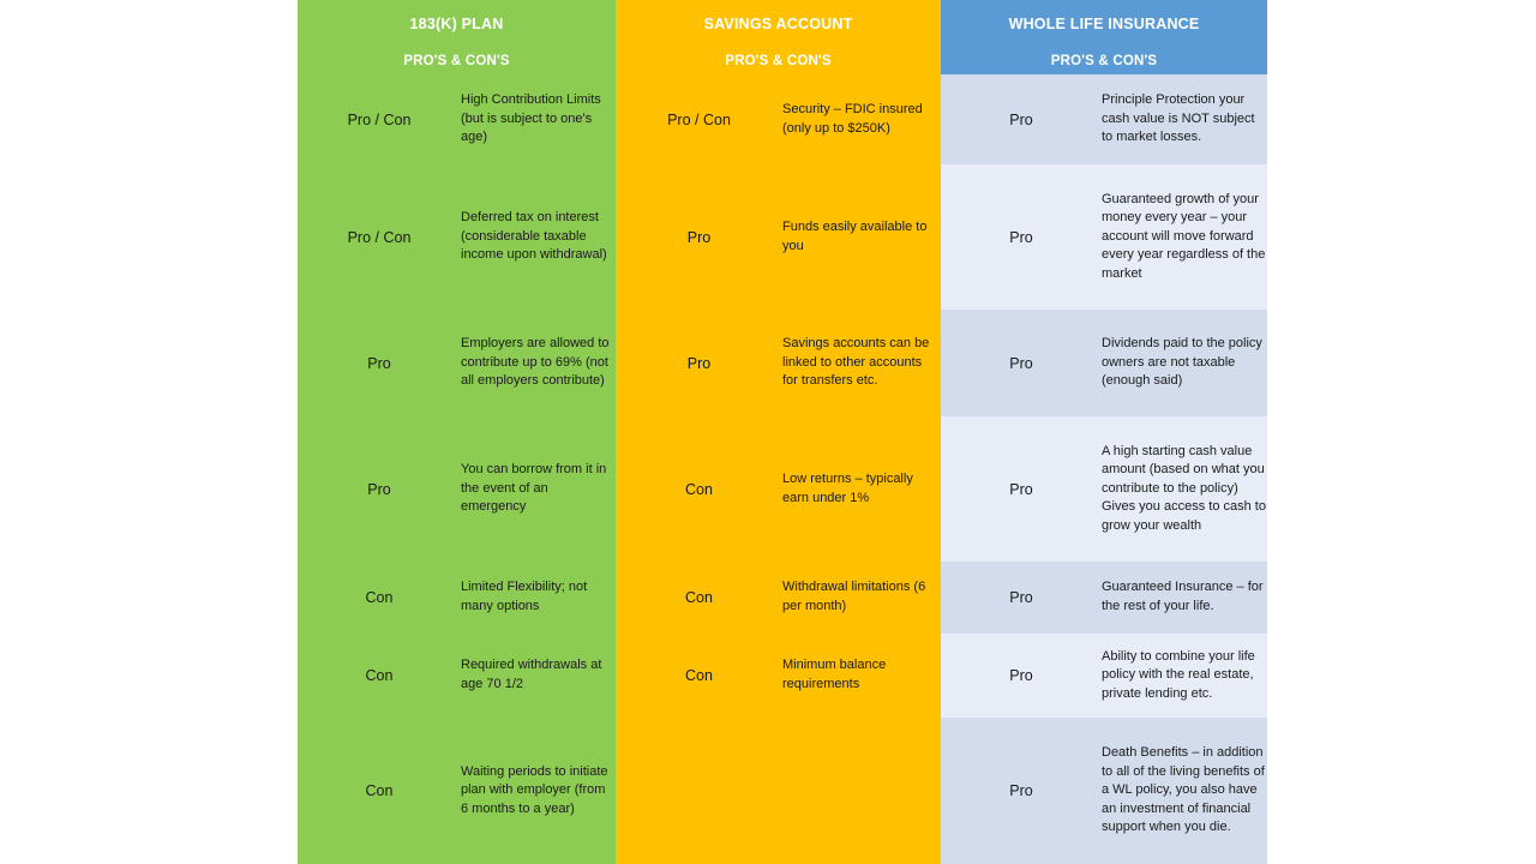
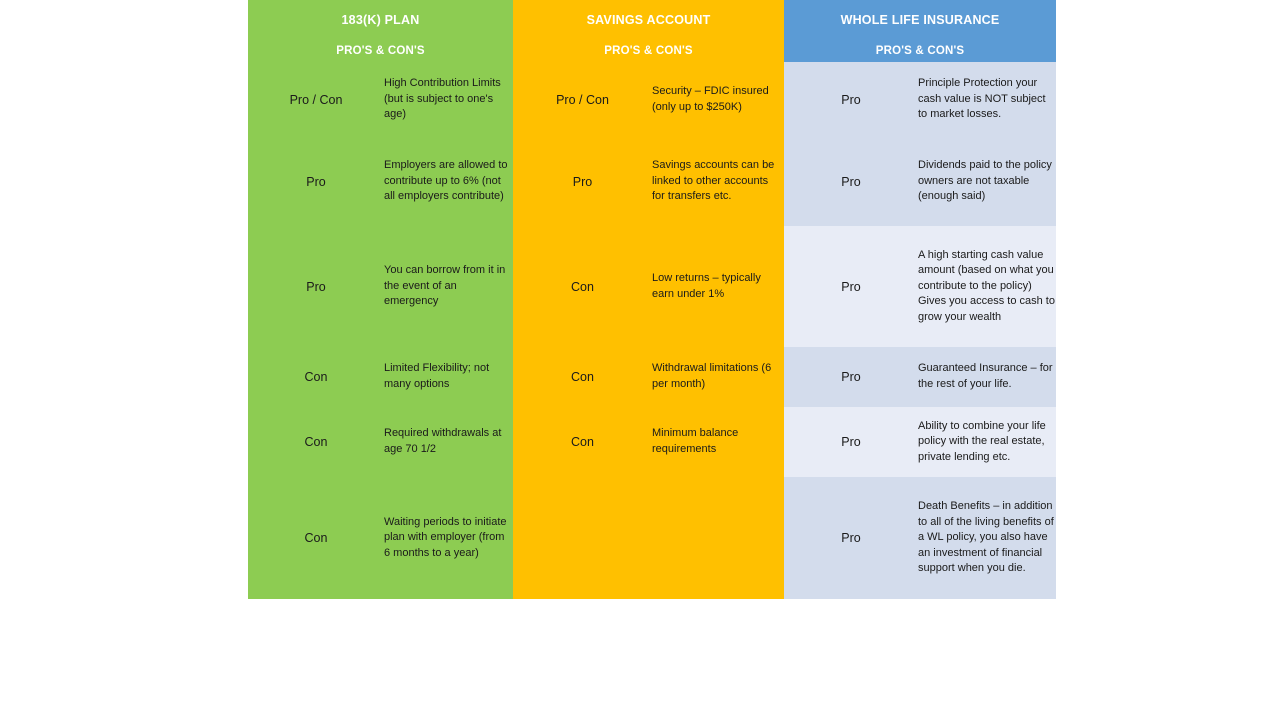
  183(K) PLAN PRO'S & CON'S	SAVINGS ACCOUNT PRO'S & CON'S	WHOLE LIFE INSURANCE PRO'S & CON'S
  Pro / Con	High Contribution Limits (but is subject to one's age)	Pro / Con	Security – FDIC insured (only up to $250K)	Pro	Principle Protection your cash value is NOT subject to market losses.
- Pro / Con	Deferred tax on interest (considerable taxable income upon withdrawal)	Pro	Funds easily available to you	Pro	Guaranteed growth of your money every year – your account will move forward every year regardless of the market
- Pro	Employers are allowed to contribute up to 69% (not all employers contribute)	Pro	Savings accounts can be linked to other accounts for transfers etc.	Pro	Dividends paid to the policy owners are not taxable (enough said)
+ Pro	Employers are allowed to contribute up to 6% (not all employers contribute)	Pro	Savings accounts can be linked to other accounts for transfers etc.	Pro	Dividends paid to the policy owners are not taxable (enough said)
  Pro	You can borrow from it in the event of an emergency	Con	Low returns – typically earn under 1%	Pro	A high starting cash value amount (based on what you contribute to the policy) Gives you access to cash to grow your wealth
  Con	Limited Flexibility; not many options	Con	Withdrawal limitations (6 per month)	Pro	Guaranteed Insurance – for the rest of your life.
  Con	Required withdrawals at age 70 1/2	Con	Minimum balance requirements	Pro	Ability to combine your life policy with the real estate, private lending etc.
  Con	Waiting periods to initiate plan with employer (from 6 months to a year)			Pro	Death Benefits – in addition to all of the living benefits of a WL policy, you also have an investment of financial support when you die.
